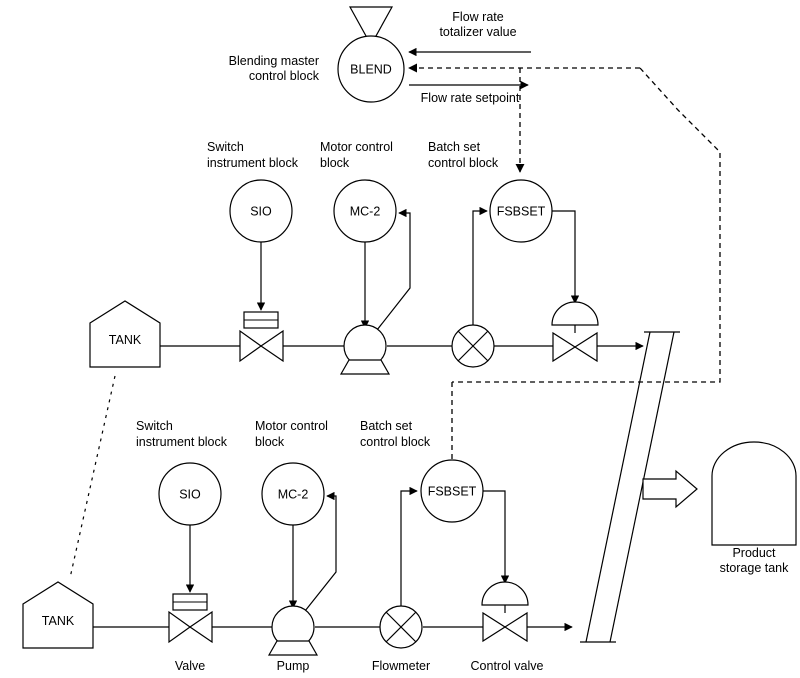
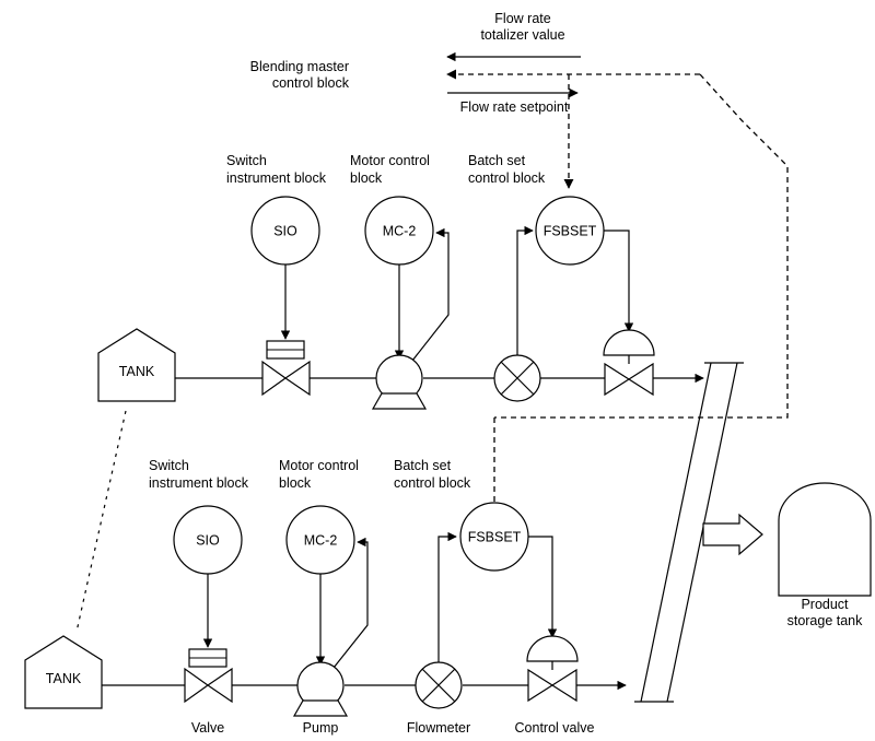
- BLEND
  Blending master
  control block
  Flow rate
  totalizer value
  Flow rate setpoint
  Switch
  instrument block
  Motor control
  block
  Batch set
  control block
  SIO
  MC-2
  FSBSET
  TANK
  Switch
  instrument block
  Motor control
  block
  Batch set
  control block
  SIO
  MC-2
  FSBSET
  TANK
  Valve
  Pump
  Flowmeter
  Control valve
  Product
  storage tank
